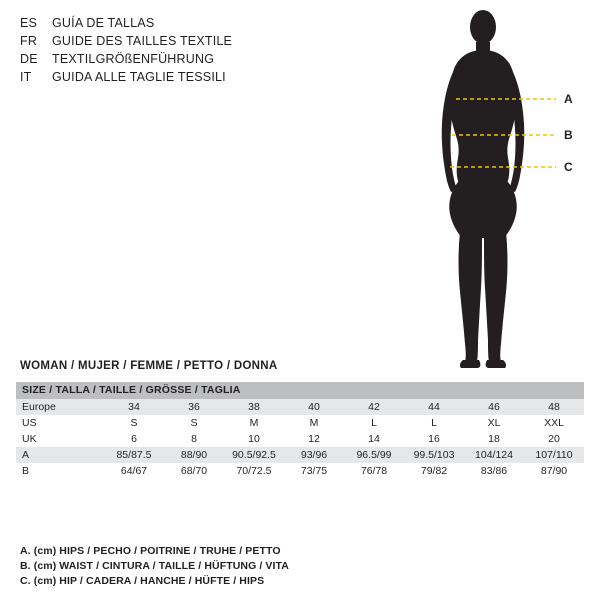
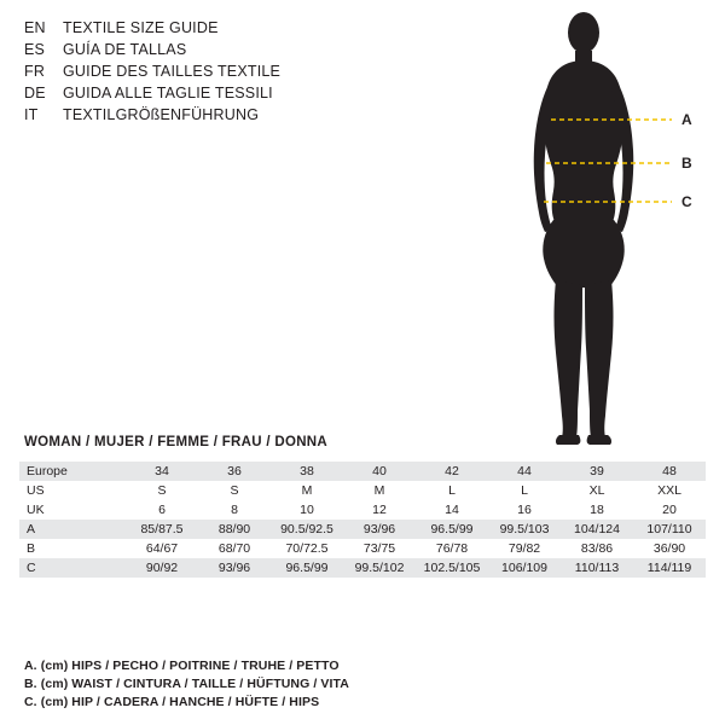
+ EN
+ TEXTILE SIZE GUIDE
  ES
  GUÍA DE TALLAS
  FR
  GUIDE DES TAILLES TEXTILE
  DE
- TEXTILGRÖßENFÜHRUNG
+ GUIDA ALLE TAGLIE TESSILI
  IT
- GUIDA ALLE TAGLIE TESSILI
+ TEXTILGRÖßENFÜHRUNG
  A
  B
  C
- WOMAN / MUJER / FEMME / PETTO / DONNA
+ WOMAN / MUJER / FEMME / FRAU / DONNA
- SIZE / TALLA / TAILLE / GRÖSSE / TAGLIA
- Europe	34	36	38	40	42	44	46	48
+ Europe	34	36	38	40	42	44	39	48
  US	S	S	M	M	L	L	XL	XXL
  UK	6	8	10	12	14	16	18	20
  A	85/87.5	88/90	90.5/92.5	93/96	96.5/99	99.5/103	104/124	107/110
- B	64/67	68/70	70/72.5	73/75	76/78	79/82	83/86	87/90
+ B	64/67	68/70	70/72.5	73/75	76/78	79/82	83/86	36/90
+ C	90/92	93/96	96.5/99	99.5/102	102.5/105	106/109	110/113	114/119
  A. (cm) HIPS / PECHO / POITRINE / TRUHE / PETTO
  B. (cm) WAIST / CINTURA / TAILLE / HÜFTUNG / VITA
  C. (cm) HIP / CADERA / HANCHE / HÜFTE / HIPS
